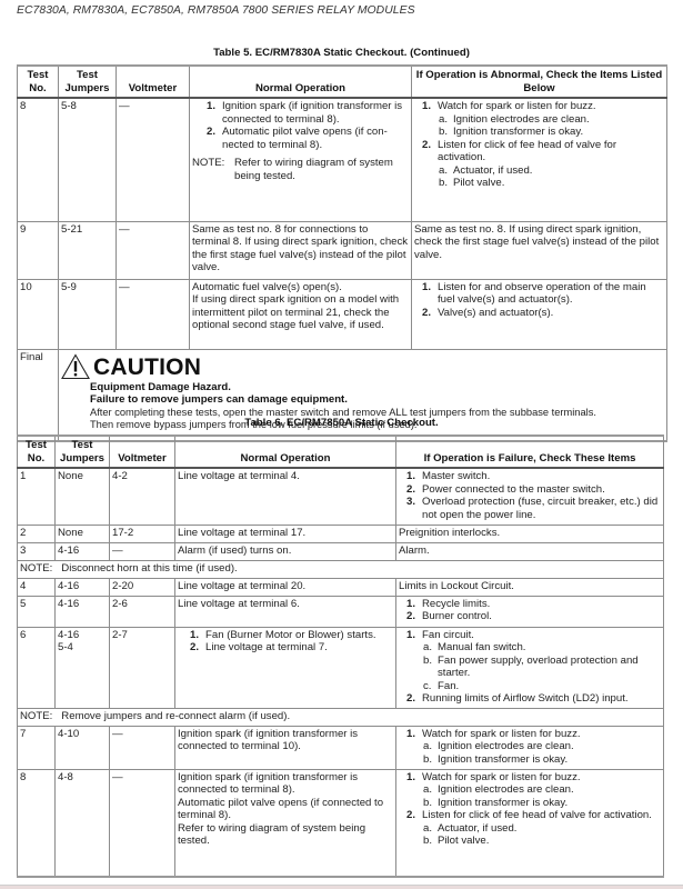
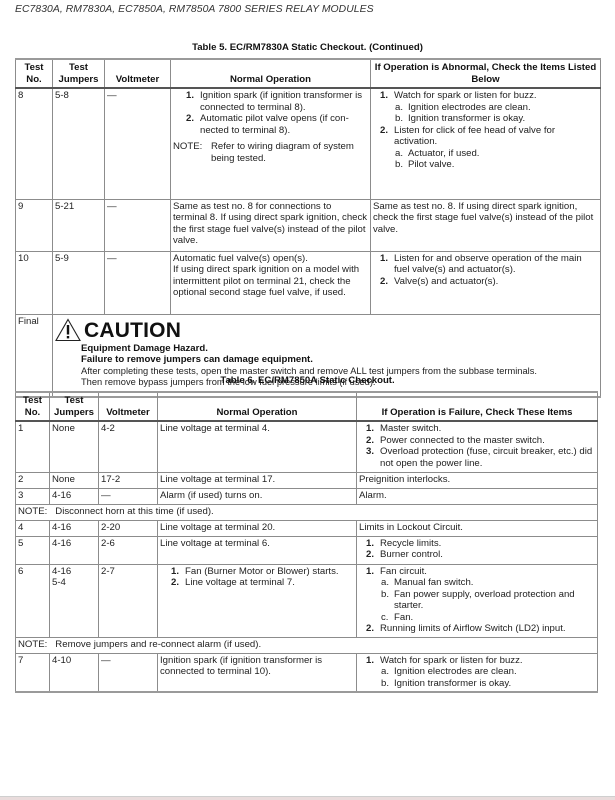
  EC7830A, RM7830A, EC7850A, RM7850A 7800 SERIES RELAY MODULES
  Table 5. EC/RM7830A Static Checkout. (Continued)
  Test No.	Test Jumpers	Voltmeter	Normal Operation	If Operation is Abnormal, Check the Items Listed Below
  8	5-8	—	1. Ignition spark (if ignition transformer is connected to terminal 8). 2. Automatic pilot valve opens (if con-nected to terminal 8). NOTE: Refer to wiring diagram of system being tested.	1. Watch for spark or listen for buzz. a. Ignition electrodes are clean. b. Ignition transformer is okay. 2. Listen for click of fee head of valve for activation. a. Actuator, if used. b. Pilot valve.
  9	5-21	—	Same as test no. 8 for connections to terminal 8. If using direct spark ignition, check the first stage fuel valve(s) instead of the pilot valve.	Same as test no. 8. If using direct spark ignition, check the first stage fuel valve(s) instead of the pilot valve.
  10	5-9	—	Automatic fuel valve(s) open(s). If using direct spark ignition on a model with intermittent pilot on terminal 21, check the optional second stage fuel valve, if used.	1. Listen for and observe operation of the main fuel valve(s) and actuator(s). 2. Valve(s) and actuator(s).
  Final	CAUTION Equipment Damage Hazard. Failure to remove jumpers can damage equipment. After completing these tests, open the master switch and remove ALL test jumpers from the subbase terminals. Then remove bypass jumpers from the low fuel pressure limits (if used).
  Table 6. EC/RM7850A Static Checkout.
  Test No.	Test Jumpers	Voltmeter	Normal Operation	If Operation is Failure, Check These Items
  1	None	4-2	Line voltage at terminal 4.	1. Master switch. 2. Power connected to the master switch. 3. Overload protection (fuse, circuit breaker, etc.) did not open the power line.
  2	None	17-2	Line voltage at terminal 17.	Preignition interlocks.
  3	4-16	—	Alarm (if used) turns on.	Alarm.
  NOTE: Disconnect horn at this time (if used).
  4	4-16	2-20	Line voltage at terminal 20.	Limits in Lockout Circuit.
  5	4-16	2-6	Line voltage at terminal 6.	1. Recycle limits. 2. Burner control.
  6	4-16 5-4	2-7	1. Fan (Burner Motor or Blower) starts. 2. Line voltage at terminal 7.	1. Fan circuit. a. Manual fan switch. b. Fan power supply, overload protection and starter. c. Fan. 2. Running limits of Airflow Switch (LD2) input.
  NOTE: Remove jumpers and re-connect alarm (if used).
  7	4-10	—	Ignition spark (if ignition transformer is connected to terminal 10).	1. Watch for spark or listen for buzz. a. Ignition electrodes are clean. b. Ignition transformer is okay.
- 8	4-8	—	Ignition spark (if ignition transformer is connected to terminal 8). Automatic pilot valve opens (if connected to terminal 8). Refer to wiring diagram of system being tested.	1. Watch for spark or listen for buzz. a. Ignition electrodes are clean. b. Ignition transformer is okay. 2. Listen for click of fee head of valve for activation. a. Actuator, if used. b. Pilot valve.
